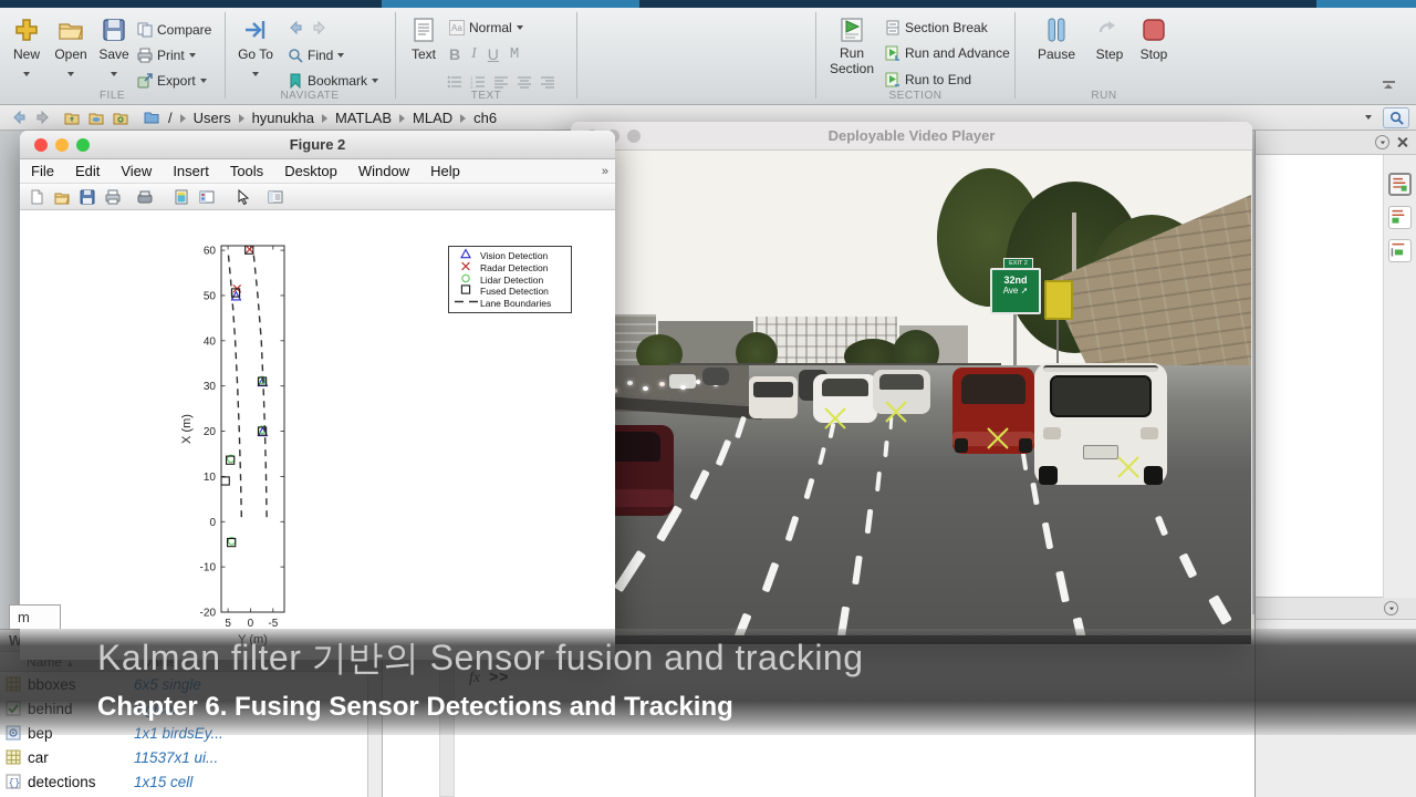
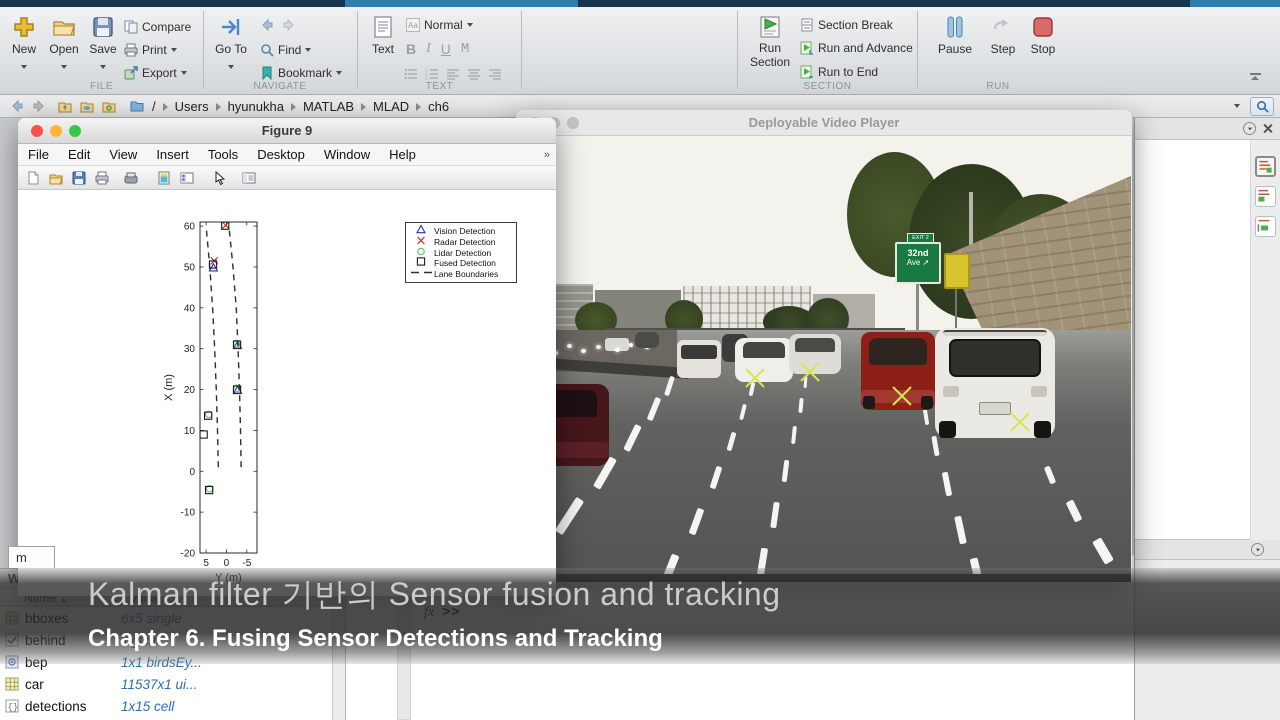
  New
  Open
  Save
  Compare
  Print
  Export
  FILE
  Go To
  Find
  Bookmark
  NAVIGATE
  Text
  Aa
  Normal
  B
  I
  U
  M
  TEXT
  Run Section
  Section Break
  Run and Advance
  Run to End
  SECTION
  Pause
  Step
  Stop
  RUN
  / Users hyunukha MATLAB MLAD ch6
  m
  car
  11537x1 ui...
  {}
  detections
  1x15 cell
  Deployable Video Player
  32nd
  Ave ➚
- Figure 2
+ Figure 9
  File
  Edit
  View
  Insert
  Tools
  Desktop
  Window
  Help
  »
  -20
  -10
  0
  10
  20
  30
  40
  50
  60
  5
  0
  -5
  Vision Detection
  Radar Detection
  Lidar Detection
  Fused Detection
  Lane Boundaries
  Kalman filter 기반의 Sensor fusion and tracking
  Chapter 6. Fusing Sensor Detections and Tracking
